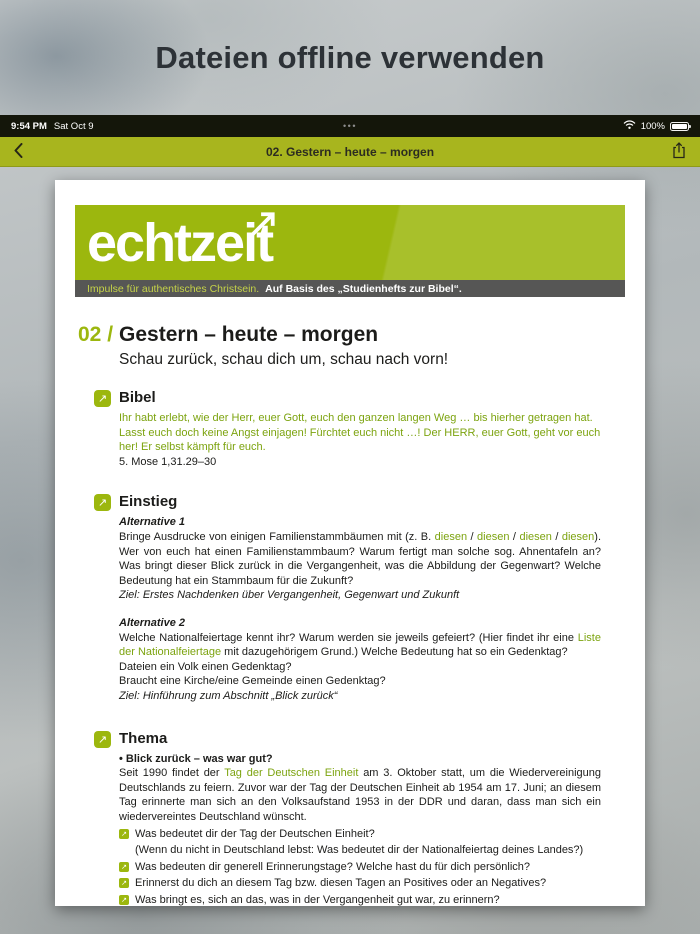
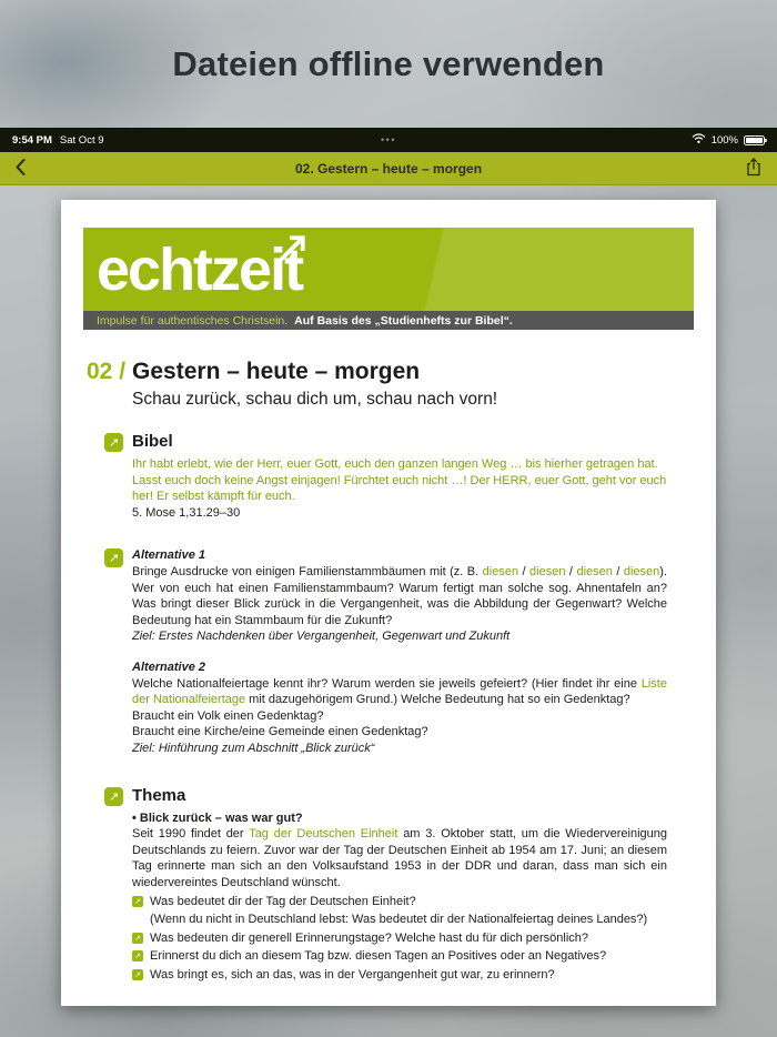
  Dateien offline verwenden
  9:54 PM
  Sat Oct 9
  •••
  100%
  02. Gestern – heute – morgen
  echtzeit
  Impulse für authentisches Christsein.
  Auf Basis des „Studienhefts zur Bibel“.
  02 / Gestern – heute – morgen
  Schau zurück, schau dich um, schau nach vorn!
  ↗
  Bibel
  Ihr habt erlebt, wie der Herr, euer Gott, euch den ganzen langen Weg … bis hierher getragen hat. Lasst euch doch keine Angst einjagen! Fürchtet euch nicht …! Der HERR, euer Gott, geht vor euch her! Er selbst kämpft für euch.
  5. Mose 1,31.29–30
  ↗
- Einstieg
  Alternative 1
  Bringe Ausdrucke von einigen Familienstammbäumen mit (z. B. diesen / diesen / diesen / diesen). Wer von euch hat einen Familienstammbaum? Warum fertigt man solche sog. Ahnentafeln an? Was bringt dieser Blick zurück in die Vergangenheit, was die Abbildung der Gegenwart? Welche Bedeutung hat ein Stammbaum für die Zukunft?
  Ziel: Erstes Nachdenken über Vergangenheit, Gegenwart und Zukunft
  Alternative 2
  Welche Nationalfeiertage kennt ihr? Warum werden sie jeweils gefeiert? (Hier findet ihr eine Liste der Nationalfeiertage mit dazugehörigem Grund.) Welche Bedeutung hat so ein Gedenktag?
- Dateien ein Volk einen Gedenktag?
+ Braucht ein Volk einen Gedenktag?
  Braucht eine Kirche/eine Gemeinde einen Gedenktag?
  Ziel: Hinführung zum Abschnitt „Blick zurück“
  ↗
  Thema
  • Blick zurück – was war gut?
  Seit 1990 findet der Tag der Deutschen Einheit am 3. Oktober statt, um die Wiedervereinigung Deutschlands zu feiern. Zuvor war der Tag der Deutschen Einheit ab 1954 am 17. Juni; an diesem Tag erinnerte man sich an den Volksaufstand 1953 in der DDR und daran, dass man sich ein wiedervereintes Deutschland wünscht.
  ↗
  Was bedeutet dir der Tag der Deutschen Einheit?
  (Wenn du nicht in Deutschland lebst: Was bedeutet dir der Nationalfeiertag deines Landes?)
  ↗
  Was bedeuten dir generell Erinnerungstage? Welche hast du für dich persönlich?
  ↗
  Erinnerst du dich an diesem Tag bzw. diesen Tagen an Positives oder an Negatives?
  ↗
  Was bringt es, sich an das, was in der Vergangenheit gut war, zu erinnern?
